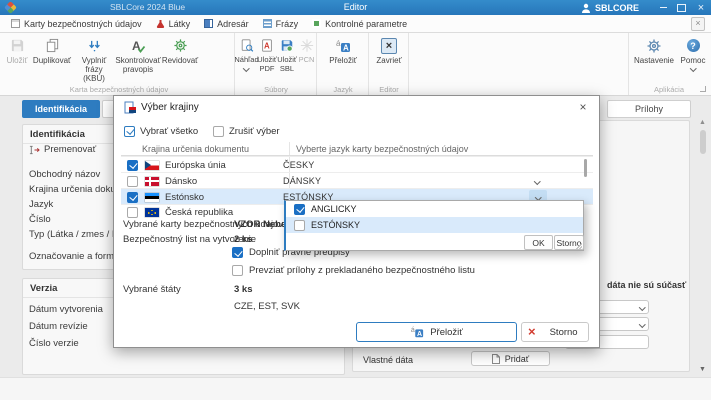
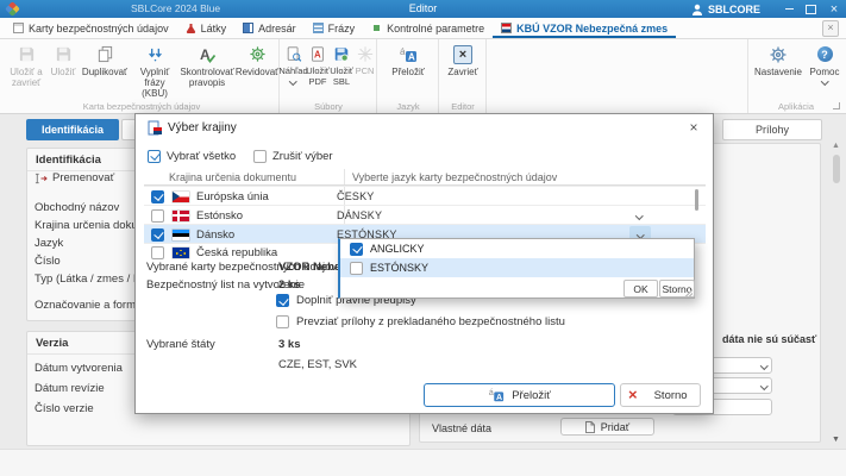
  SBLCore 2024 Blue
  Editor
  SBLCORE
  ×
  Karty bezpečnostných údajov
  Látky
  Adresár
  Frázy
  Kontrolné parametre
+ KBÚ VZOR Nebezpečná zmes
  ×
+ Uložiť a zavrieť
  Uložiť
  Duplikovať
  Vyplniť frázy (KBÚ)
  A
  Skontrolovať pravopis
  Revidovať
  Karta bezpečnostných údajov
  Náhľad
  A
  Uložiť PDF
  Uložiť SBL
  PCN
  Súbory
  á
  A
  Přeložiť
  Jazyk
  ×
  Zavrieť
  Editor
  Nastavenie
  ?
  Pomoc
  Aplikácia
  Identifikácia
  Prílohy
  Identifikácia
  Premenovať
  Obchodný názov
  Krajina určenia dok
  Jazyk
  Číslo
  Typ (Látka / zmes /
  Označovanie a form
  Verzia
  Dátum vytvorenia
  Dátum revízie
  Číslo verzie
  dáta nie sú súčasť
  Vlastné dáta
  Pridať
  Výber krajiny
  ×
  Vybrať všetko
  Zrušiť výber
  Krajina určenia dokumentu
  Vyberte jazyk karty bezpečnostných údajov
  Európska únia
  ČESKY
- Dánsko
+ Estónsko
  DÁNSKY
- Estónsko
+ Dánsko
  ESTÓNSKY
  Česká republika
  Vybrané karty bezpečnostných údajov
  Bezpečnostný list na vytvorenie
  2 ks
  Doplniť právne predpisy
  Prevziať prílohy z prekladaného bezpečnostného listu
  Vybrané štáty
  3 ks
  CZE, EST, SVK
  Přeložiť
  ×
  Storno
  ANGLICKY
  ESTÓNSKY
  OK
  Storn
